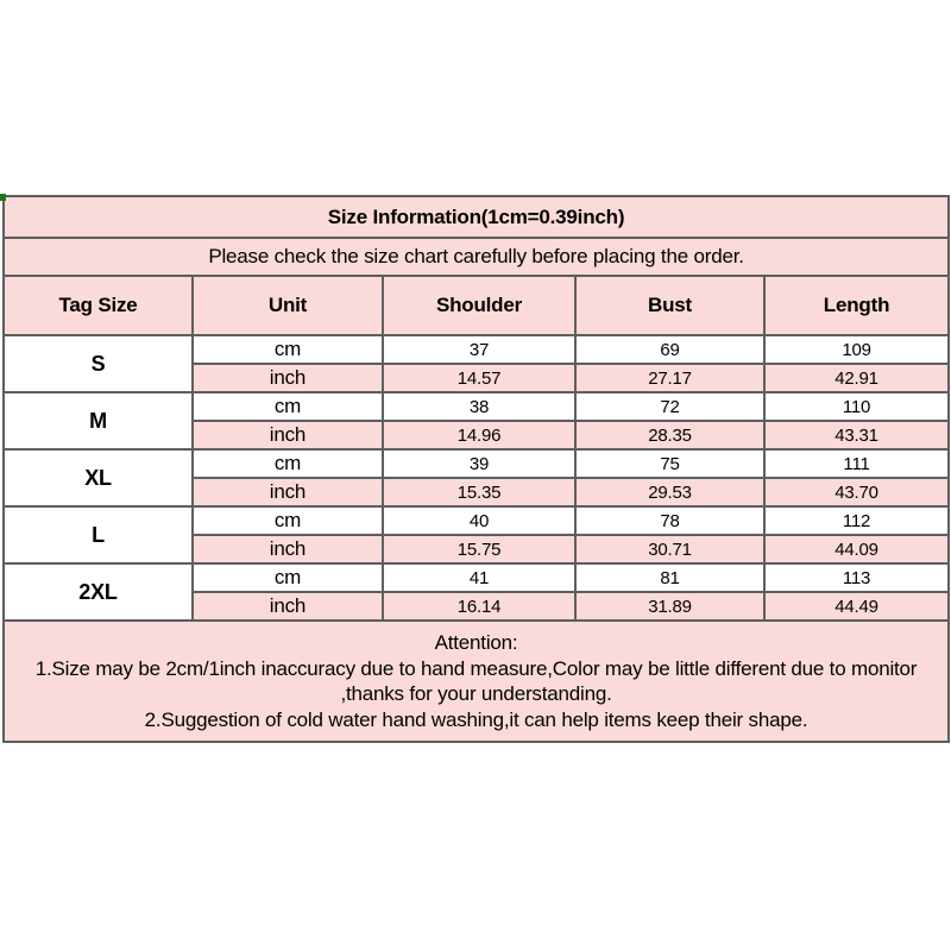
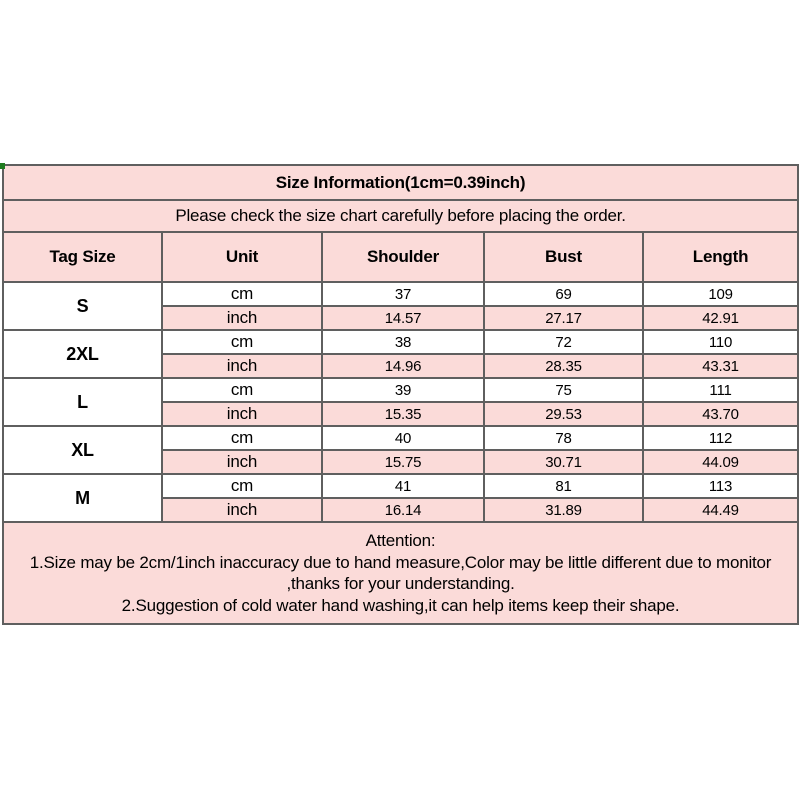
  Size Information(1cm=0.39inch)
  Please check the size chart carefully before placing the order.
  Tag Size	Unit	Shoulder	Bust	Length
  S	cm	37	69	109
  inch	14.57	27.17	42.91
- M	cm	38	72	110
+ 2XL	cm	38	72	110
  inch	14.96	28.35	43.31
- XL	cm	39	75	111
+ L	cm	39	75	111
  inch	15.35	29.53	43.70
- L	cm	40	78	112
+ XL	cm	40	78	112
  inch	15.75	30.71	44.09
- 2XL	cm	41	81	113
+ M	cm	41	81	113
  inch	16.14	31.89	44.49
  Attention: 1.Size may be 2cm/1inch inaccuracy due to hand measure,Color may be little different due to monitor ,thanks for your understanding. 2.Suggestion of cold water hand washing,it can help items keep their shape.
